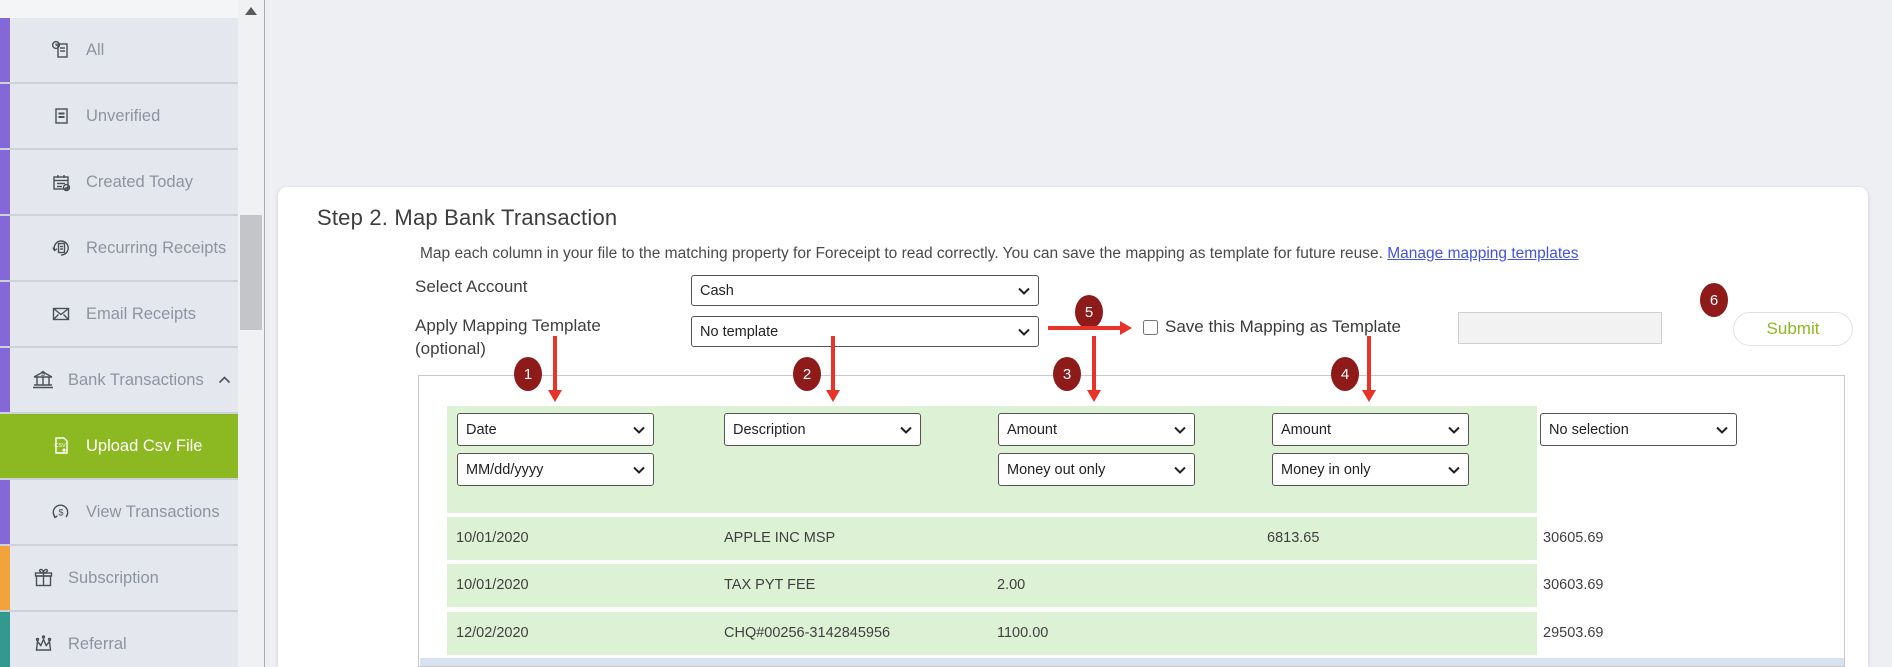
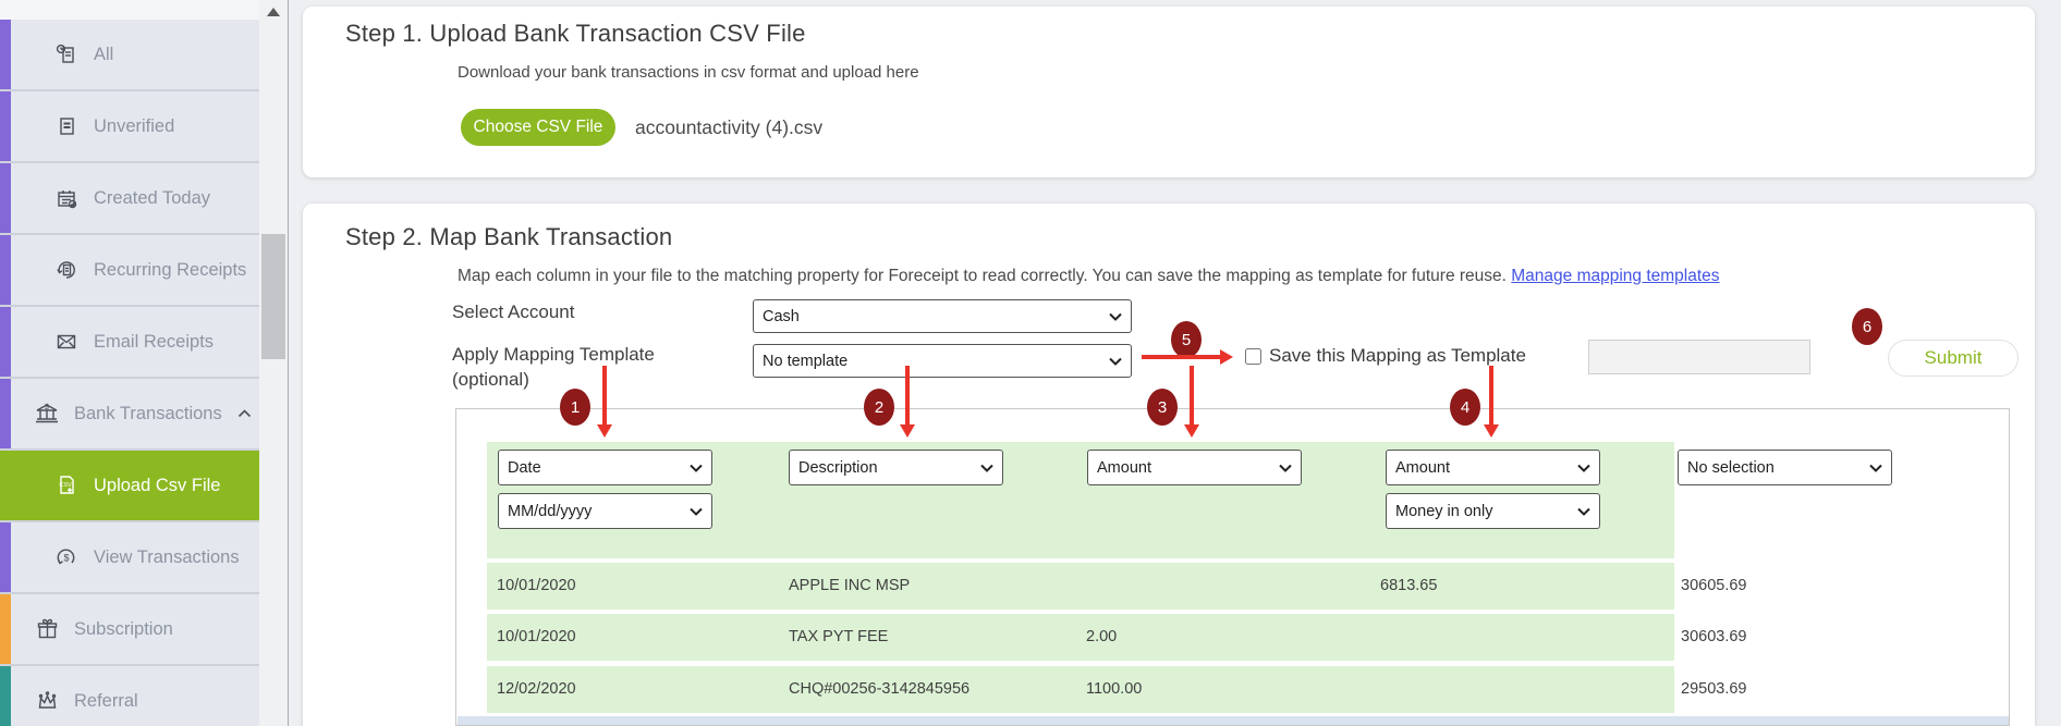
  All
  Unverified
  Created Today
  Recurring Receipts
  Email Receipts
  Bank Transactions
  Upload Csv File
  $
  View Transactions
  Subscription
  Referral
+ Step 1. Upload Bank Transaction CSV File
+ Download your bank transactions in csv format and upload here
+ Choose CSV File
+ accountactivity (4).csv
  Step 2. Map Bank Transaction
  Map each column in your file to the matching property for Foreceipt to read correctly. You can save the mapping as template for future reuse. Manage mapping templates
  Select Account
  Cash
  Apply Mapping Template
  (optional)
  No template
  5
  6
  Save this Mapping as Template
  Submit
  1
  2
  3
  4
  Date
  Description
  Amount
  Amount
  No selection
  MM/dd/yyyy
- Money out only
  Money in only
  10/01/2020
  APPLE INC MSP
  6813.65
  30605.69
  10/01/2020
  TAX PYT FEE
  2.00
  30603.69
  12/02/2020
  CHQ#00256-3142845956
  1100.00
  29503.69
